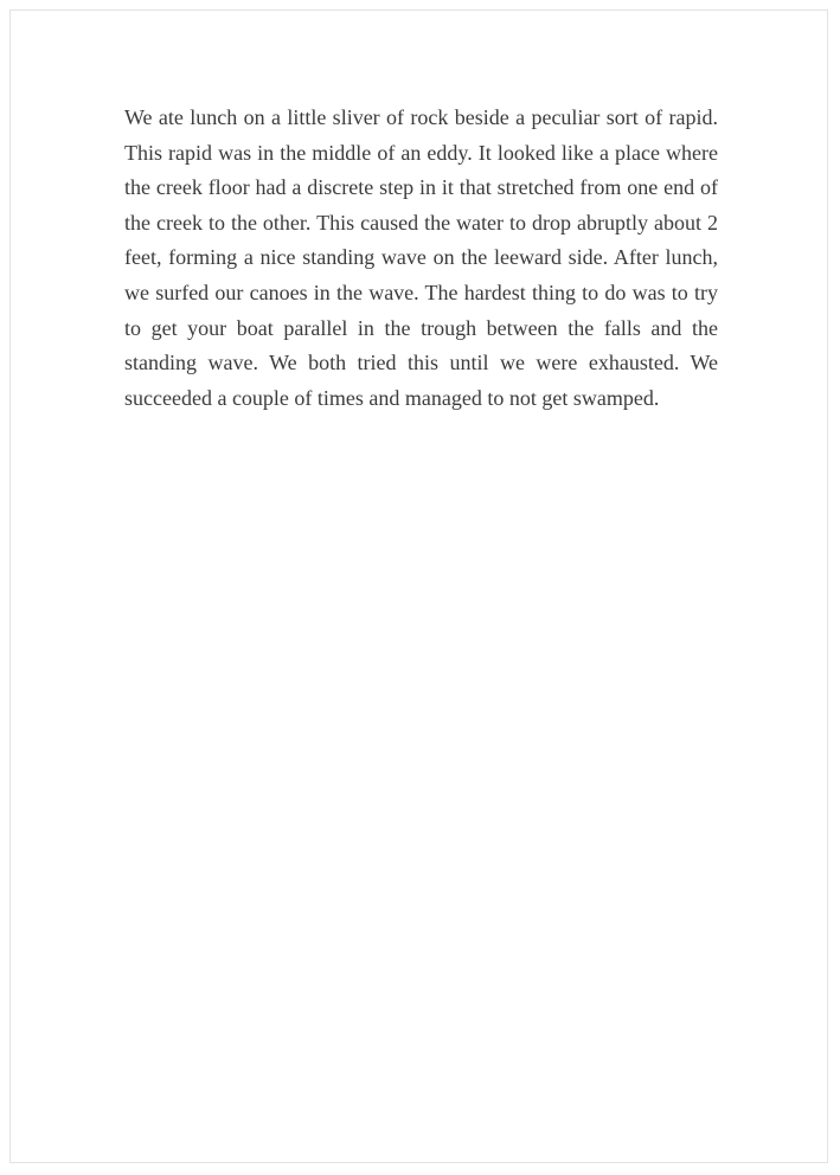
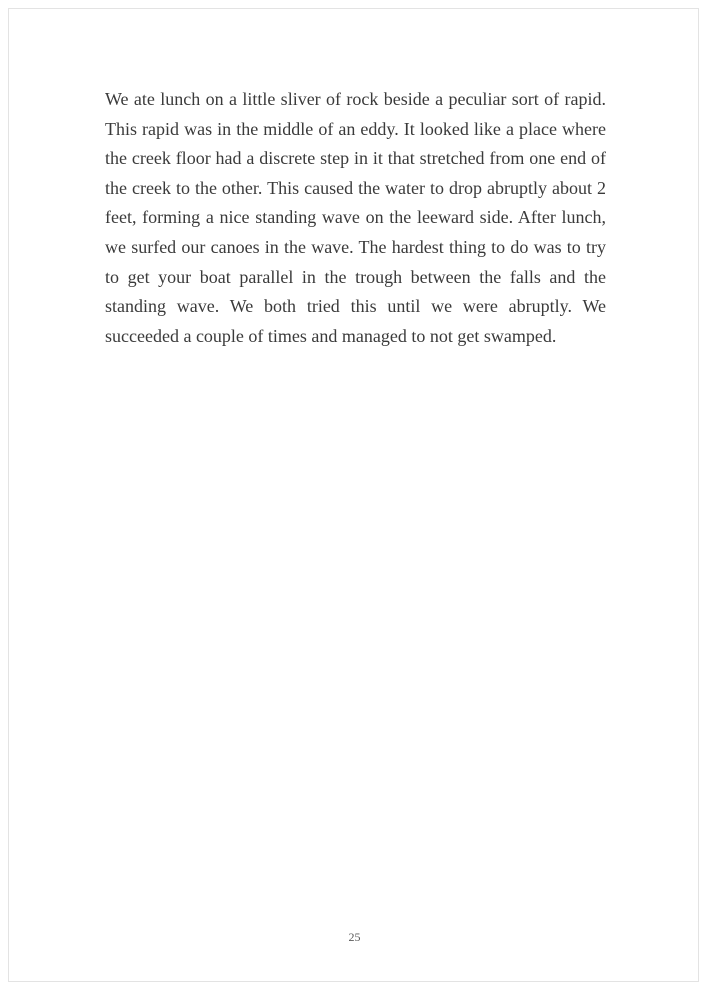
- We ate lunch on a little sliver of rock beside a peculiar sort of rapid. This rapid was in the middle of an eddy. It looked like a place where the creek floor had a discrete step in it that stretched from one end of the creek to the other. This caused the water to drop abruptly about 2 feet, forming a nice standing wave on the leeward side. After lunch, we surfed our canoes in the wave. The hardest thing to do was to try to get your boat parallel in the trough between the falls and the standing wave. We both tried this until we were exhausted. We succeeded a couple of times and managed to not get swamped.
+ We ate lunch on a little sliver of rock beside a peculiar sort of rapid. This rapid was in the middle of an eddy. It looked like a place where the creek floor had a discrete step in it that stretched from one end of the creek to the other. This caused the water to drop abruptly about 2 feet, forming a nice standing wave on the leeward side. After lunch, we surfed our canoes in the wave. The hardest thing to do was to try to get your boat parallel in the trough between the falls and the standing wave. We both tried this until we were abruptly. We succeeded a couple of times and managed to not get swamped.
+ 25
